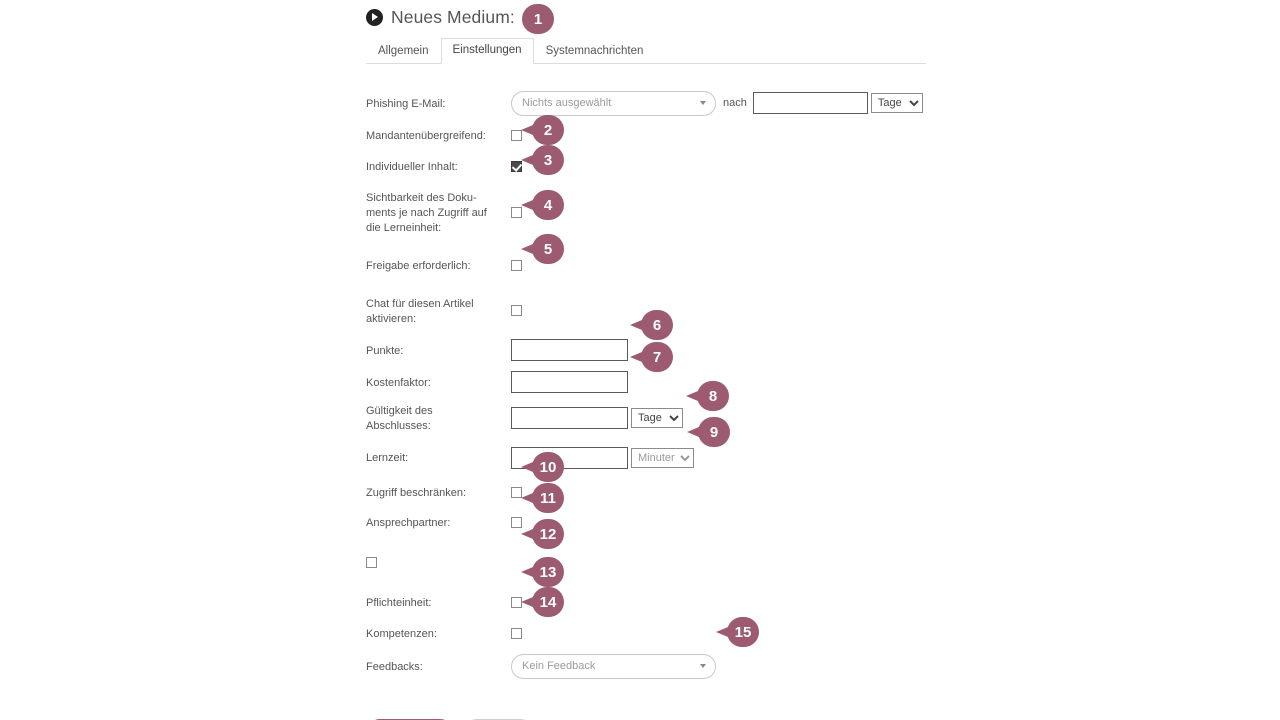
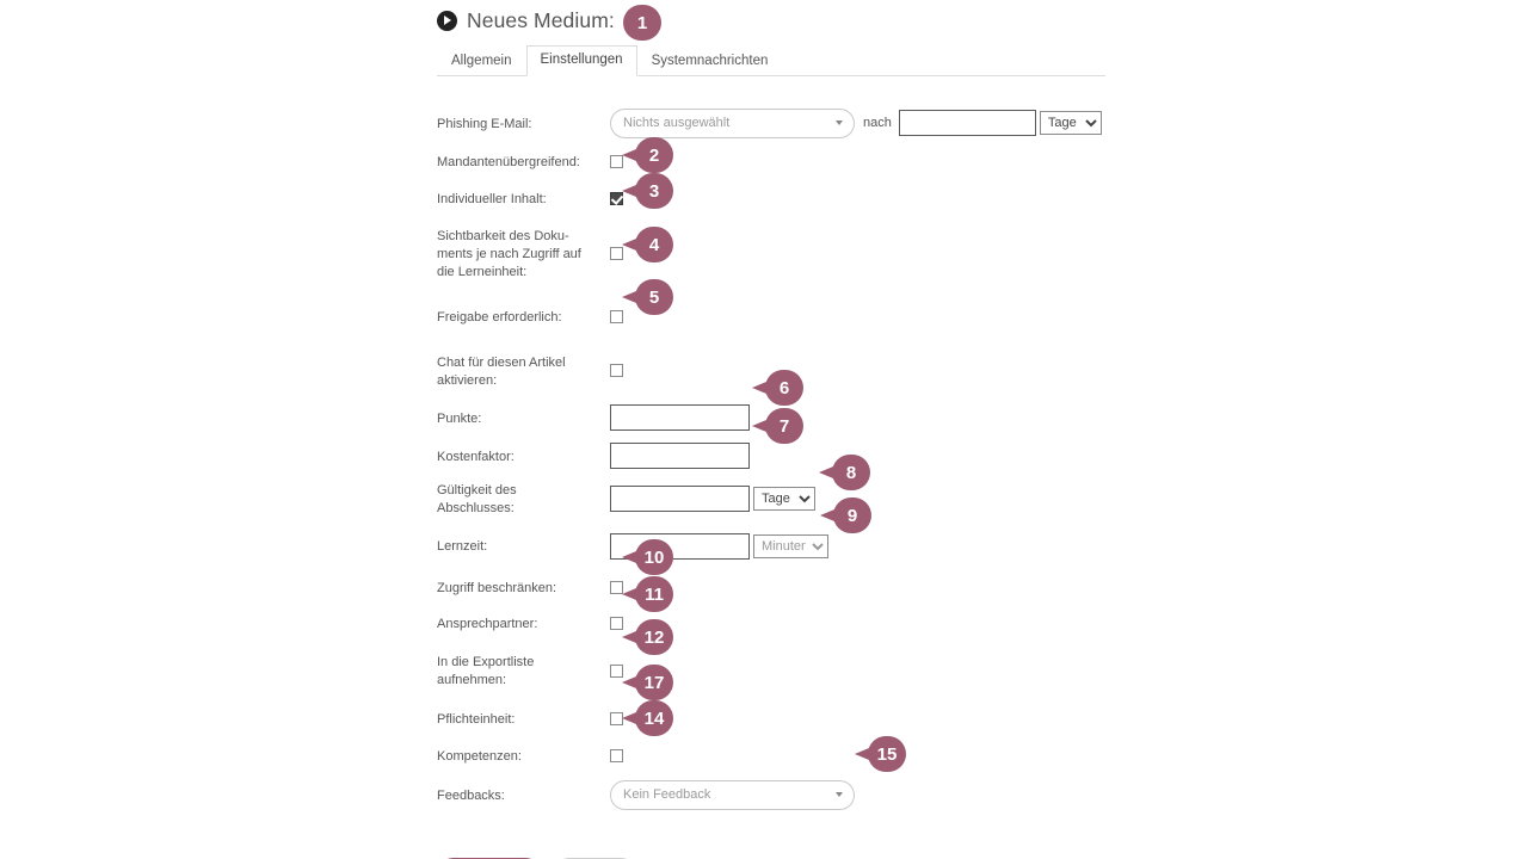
  Neues Medium:
  Allgemein
  Einstellungen
  Systemnachrichten
  Phishing E-Mail:
  Nichts ausgewählt
  nach
  Tage
  Mandantenübergreifend:
  Individueller Inhalt:
  Sichtbarkeit des Doku-
  ments je nach Zugriff auf
  die Lerneinheit:
  Freigabe erforderlich:
  Chat für diesen Artikel
  aktivieren:
  Punkte:
  Kostenfaktor:
  Gültigkeit des
  Abschlusses:
  Tage
  Lernzeit:
  Minuten
  Zugriff beschränken:
  Ansprechpartner:
+ In die Exportliste
+ aufnehmen:
  Pflichteinheit:
  Kompetenzen:
  Feedbacks:
  Kein Feedback
  1
  2
  3
  4
  5
  6
  7
  8
  9
  10
  11
  12
- 13
+ 17
  14
  15
